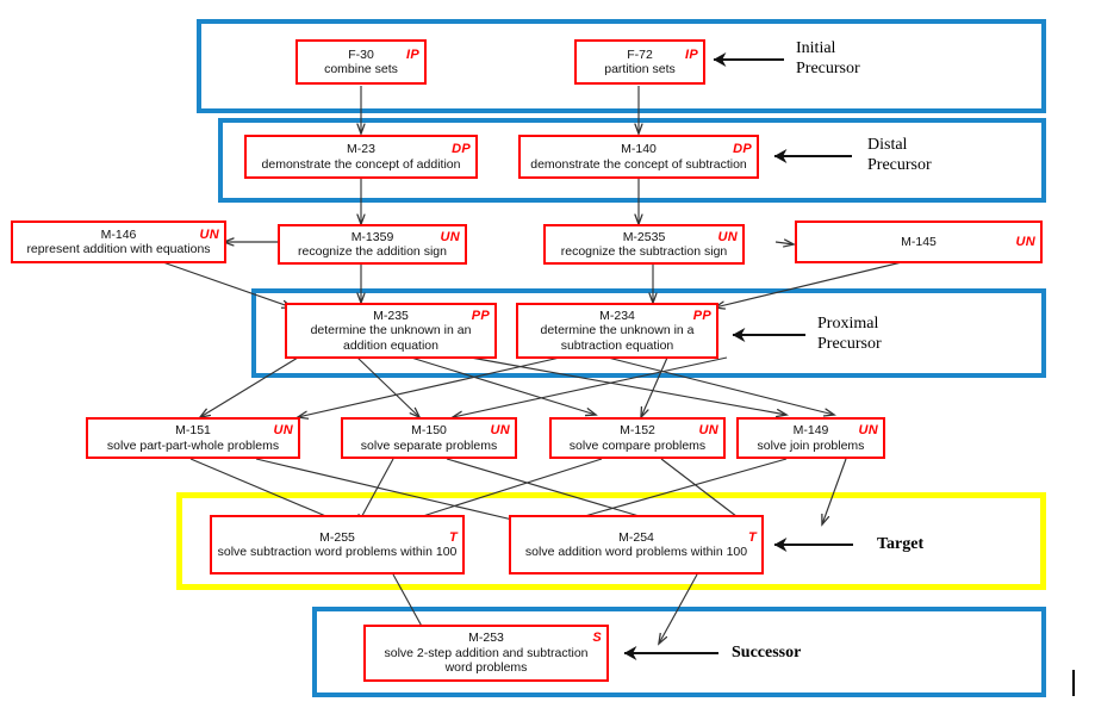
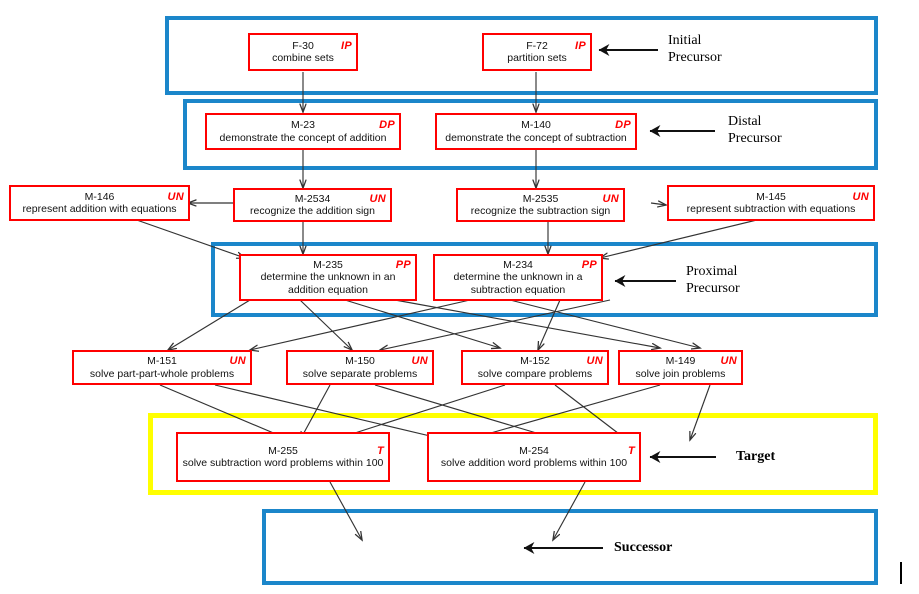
  F-30
  IP
  combine sets
  F-72
  IP
  partition sets
  M-23
  DP
  demonstrate the concept of addition
  M-140
  DP
  demonstrate the concept of subtraction
  M-146
  UN
  represent addition with equations
- M-1359
+ M-2534
  UN
  recognize the addition sign
  M-2535
  UN
  recognize the subtraction sign
  M-145
  UN
+ represent subtraction with equations
  M-235
  PP
  determine the unknown in an addition equation
  M-234
  PP
  determine the unknown in a subtraction equation
  M-151
  UN
  solve part-part-whole problems
  M-150
  UN
  solve separate problems
  M-152
  UN
  solve compare problems
  M-149
  UN
  solve join problems
  M-255
  T
  solve subtraction word problems within 100
  M-254
  T
  solve addition word problems within 100
- M-253
- S
- solve 2-step addition and subtraction word problems
  Initial
  Precursor
  Distal
  Precursor
  Proximal
  Precursor
  Target
  Successor
